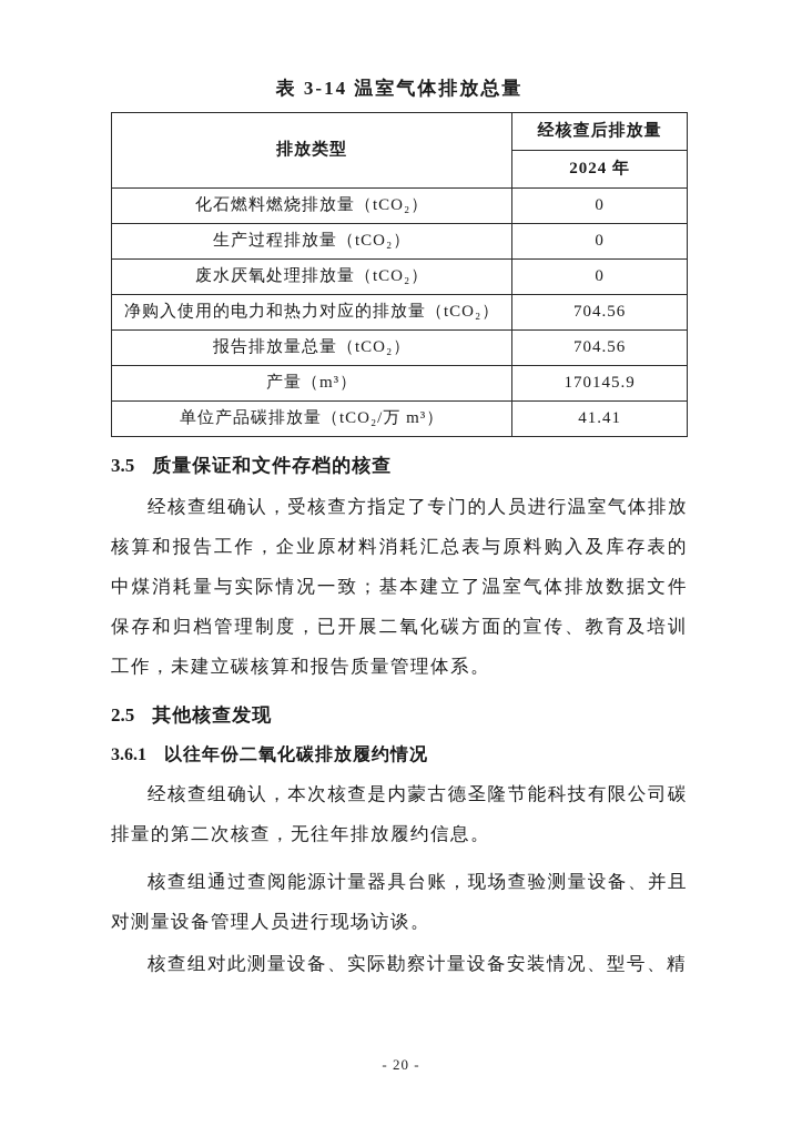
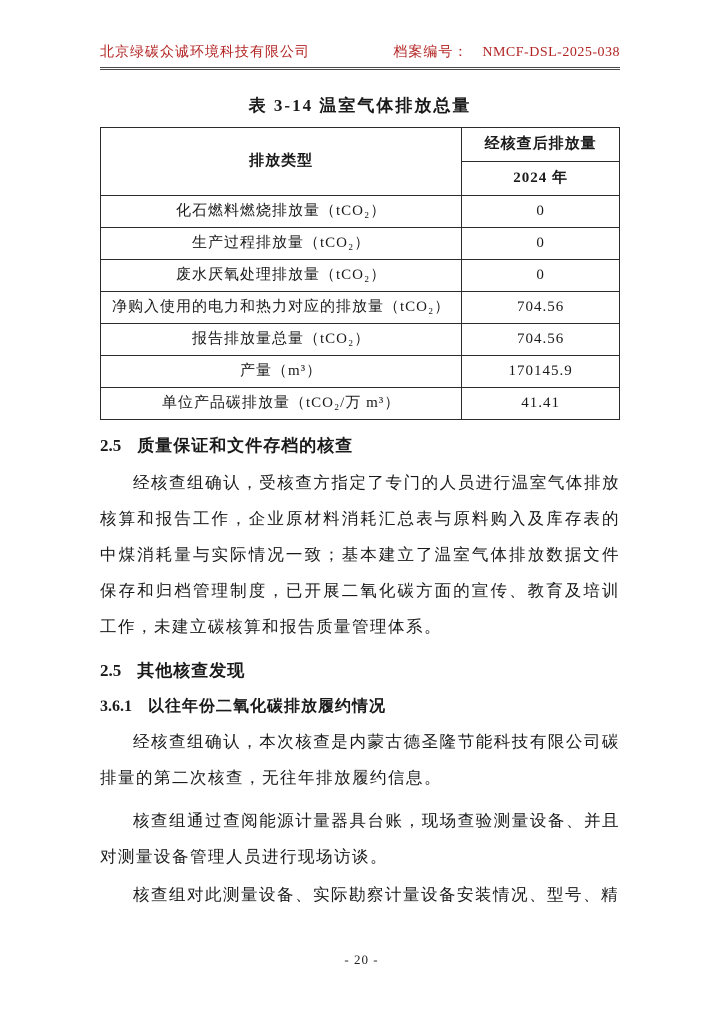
+ 北京绿碳众诚环境科技有限公司
+ 档案编号：
+ NMCF-DSL-2025-038
  表 3-14 温室气体排放总量
  排放类型	经核查后排放量
  2024 年
  化石燃料燃烧排放量（tCO₂）	0
  生产过程排放量（tCO₂）	0
  废水厌氧处理排放量（tCO₂）	0
  净购入使用的电力和热力对应的排放量（tCO₂）	704.56
  报告排放量总量（tCO₂）	704.56
  产量（m³）	170145.9
  单位产品碳排放量（tCO₂/万 m³）	41.41
- 3.5 质量保证和文件存档的核查
+ 2.5 质量保证和文件存档的核查
  经核查组确认，受核查方指定了专门的人员进行温室气体排放核算和报告工作，企业原材料消耗汇总表与原料购入及库存表的中煤消耗量与实际情况一致；基本建立了温室气体排放数据文件保存和归档管理制度，已开展二氧化碳方面的宣传、教育及培训工作，未建立碳核算和报告质量管理体系。
  2.5 其他核查发现
  3.6.1 以往年份二氧化碳排放履约情况
  经核查组确认，本次核查是内蒙古德圣隆节能科技有限公司碳排量的第二次核查，无往年排放履约信息。
  核查组通过查阅能源计量器具台账，现场查验测量设备、并且对测量设备管理人员进行现场访谈。
  核查组对此测量设备、实际勘察计量设备安装情况、型号、精
  - 20 -
